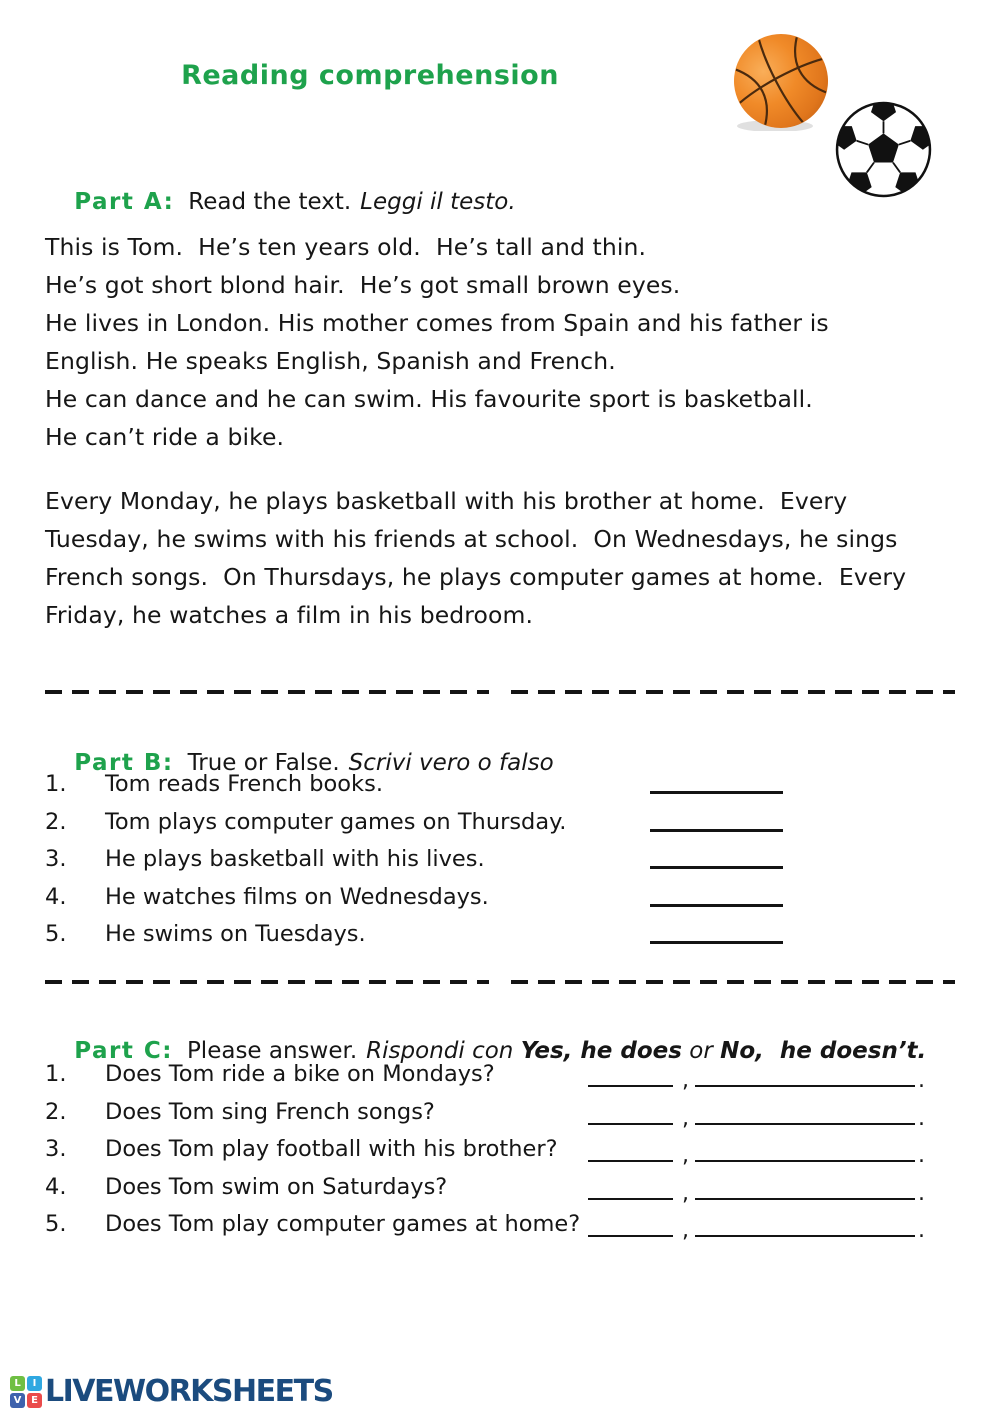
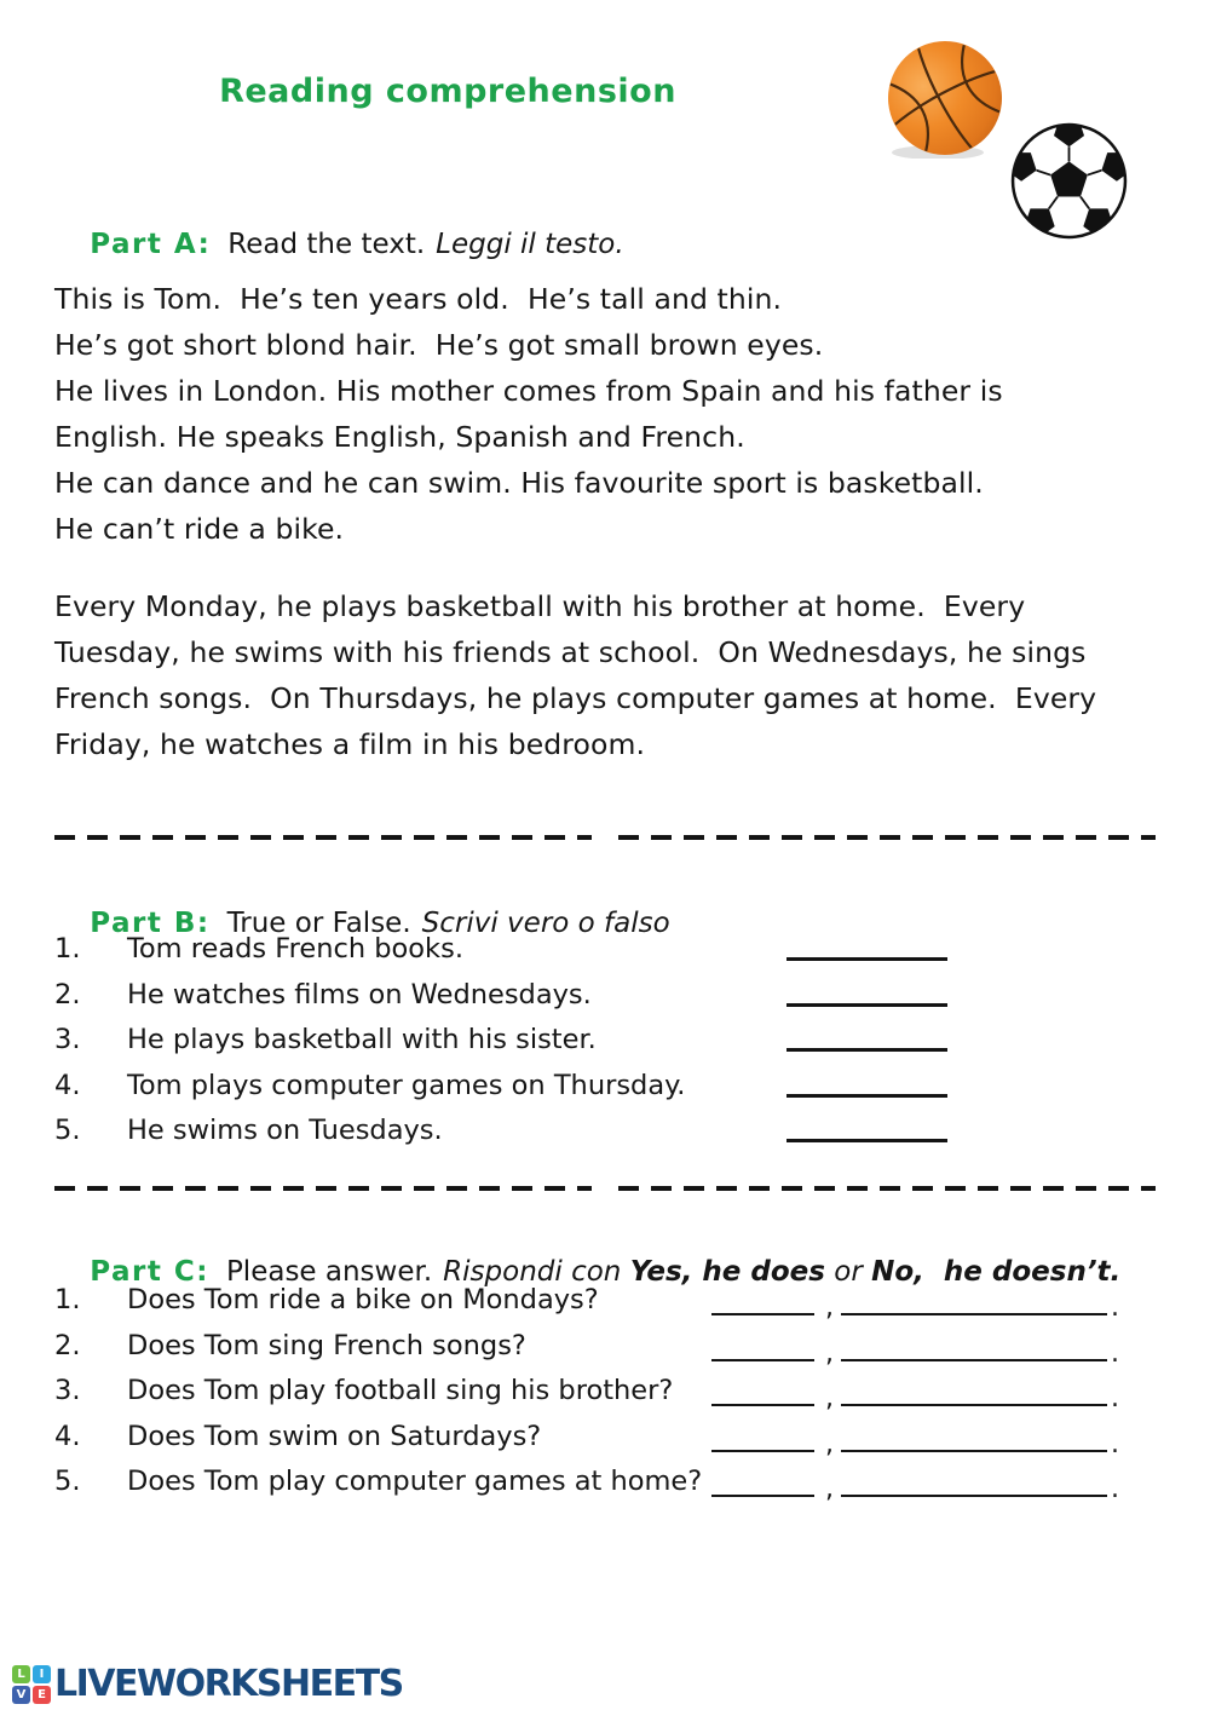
  Reading comprehension
  Part A: Read the text. Leggi il testo.
  This is Tom. He’s ten years old. He’s tall and thin.
  He’s got short blond hair. He’s got small brown eyes.
  He lives in London. His mother comes from Spain and his father is
  English. He speaks English, Spanish and French.
  He can dance and he can swim. His favourite sport is basketball.
  He can’t ride a bike.
  Every Monday, he plays basketball with his brother at home. Every
  Tuesday, he swims with his friends at school. On Wednesdays, he sings
  French songs. On Thursdays, he plays computer games at home. Every
  Friday, he watches a film in his bedroom.
  Part B: True or False. Scrivi vero o falso
  1.
  Tom reads French books.
  2.
- Tom plays computer games on Thursday.
+ He watches films on Wednesdays.
  3.
- He plays basketball with his lives.
+ He plays basketball with his sister.
  4.
- He watches films on Wednesdays.
+ Tom plays computer games on Thursday.
  5.
  He swims on Tuesdays.
  Part C: Please answer. Rispondi con Yes, he does or No, he doesn’t.
  1.
  Does Tom ride a bike on Mondays?
  ,
  .
  2.
  Does Tom sing French songs?
  ,
  .
  3.
- Does Tom play football with his brother?
+ Does Tom play football sing his brother?
  ,
  .
  4.
  Does Tom swim on Saturdays?
  ,
  .
  5.
  Does Tom play computer games at home?
  ,
  .
  L
  I
  V
  E
  LIVEWORKSHEETS
